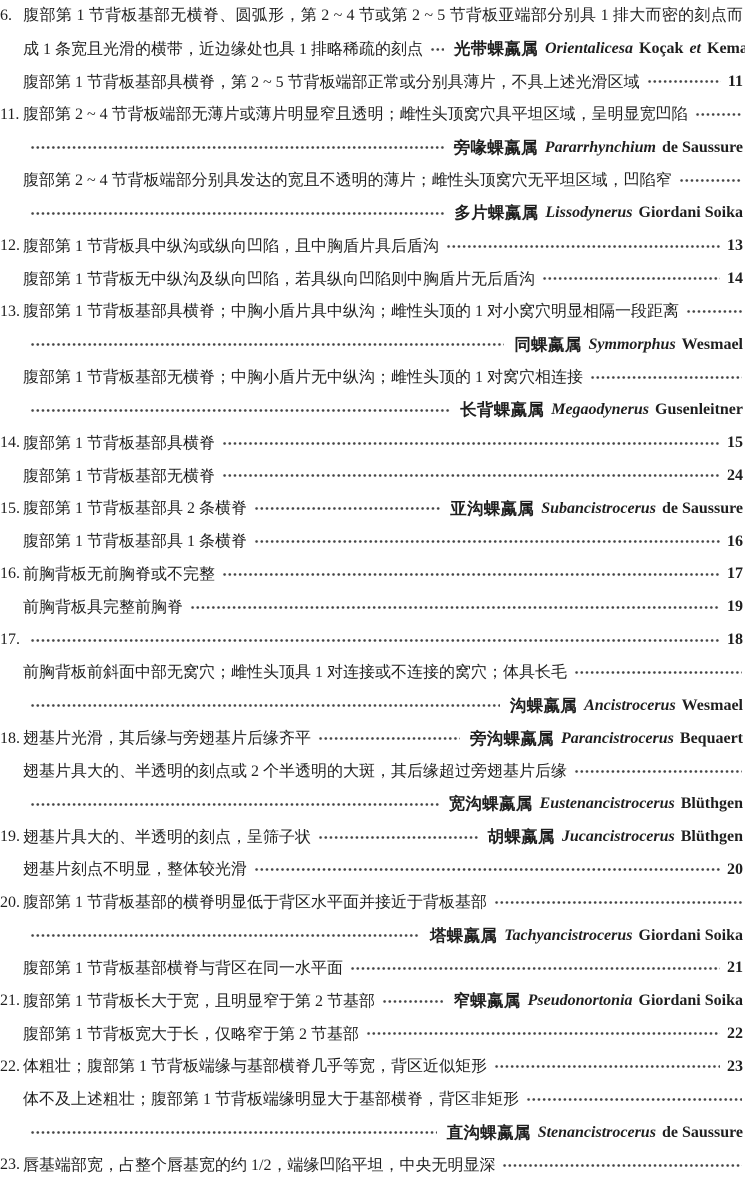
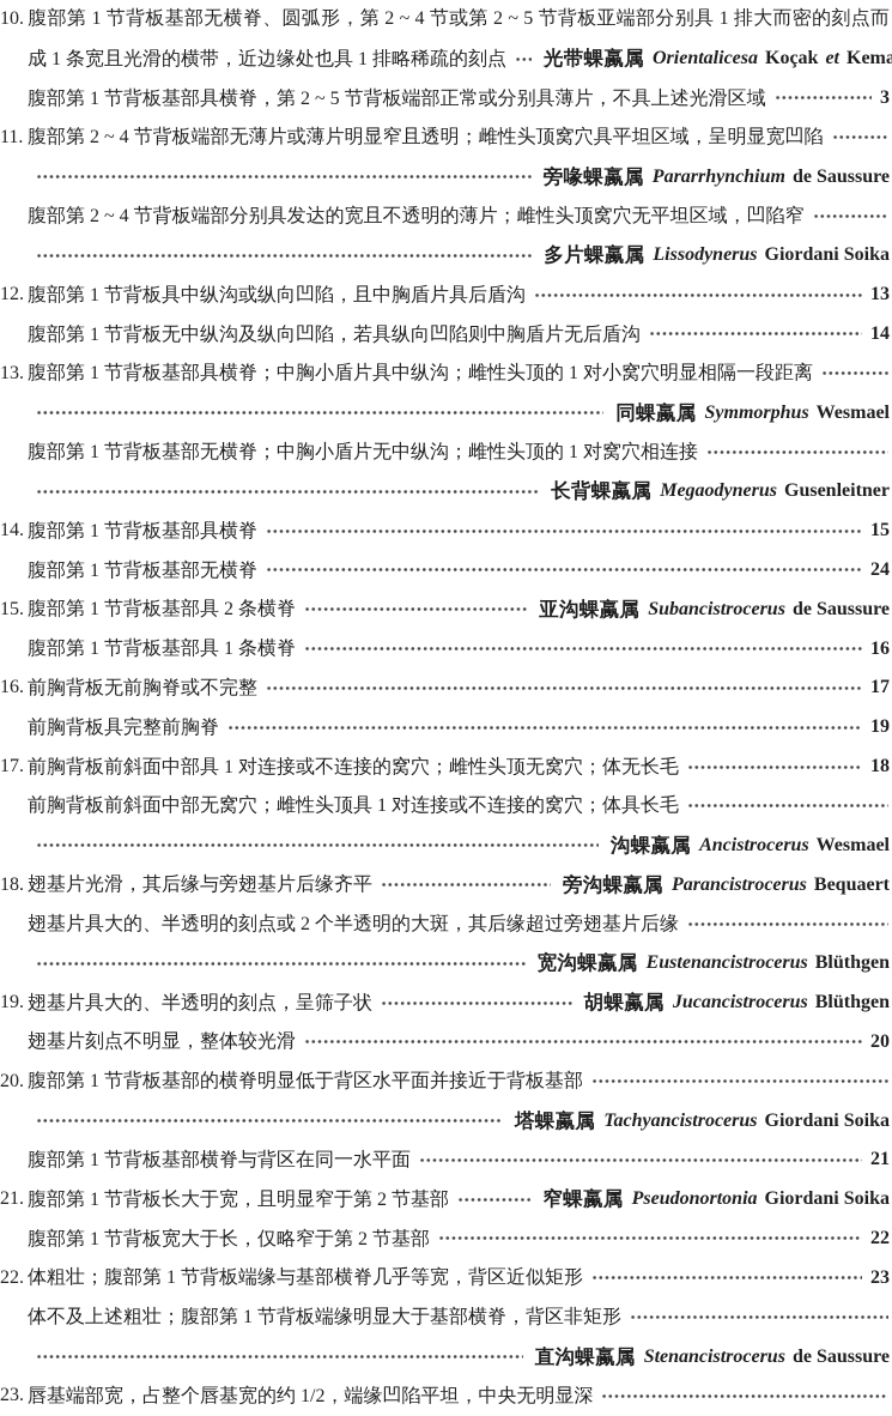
- 6. 腹部第 1 节背板基部无横脊、圆弧形，第 2 ~ 4 节或第 2 ~ 5 节背板亚端部分别具 1 排大而密的刻点而
+ 10. 腹部第 1 节背板基部无横脊、圆弧形，第 2 ~ 4 节或第 2 ~ 5 节背板亚端部分别具 1 排大而密的刻点而
  成 1 条宽且光滑的横带，近边缘处也具 1 排略稀疏的刻点
  光带蜾蠃属
  Orientalicesa
  Koçak
  et
  Kema
  腹部第 1 节背板基部具横脊，第 2 ~ 5 节背板端部正常或分别具薄片，不具上述光滑区域
- 11
+ 3
  11.
  腹部第 2 ~ 4 节背板端部无薄片或薄片明显窄且透明；雌性头顶窝穴具平坦区域，呈明显宽凹陷
  旁喙蜾蠃属
  Pararrhynchium
  de Saussure
  腹部第 2 ~ 4 节背板端部分别具发达的宽且不透明的薄片；雌性头顶窝穴无平坦区域，凹陷窄
  多片蜾蠃属
  Lissodynerus
  Giordani Soika
  12.
  腹部第 1 节背板具中纵沟或纵向凹陷，且中胸盾片具后盾沟
  13
  腹部第 1 节背板无中纵沟及纵向凹陷，若具纵向凹陷则中胸盾片无后盾沟
  14
  13.
  腹部第 1 节背板基部具横脊；中胸小盾片具中纵沟；雌性头顶的 1 对小窝穴明显相隔一段距离
  同蜾蠃属
  Symmorphus
  Wesmael
  腹部第 1 节背板基部无横脊；中胸小盾片无中纵沟；雌性头顶的 1 对窝穴相连接
  长背蜾蠃属
  Megaodynerus
  Gusenleitner
  14.
  腹部第 1 节背板基部具横脊
  15
  腹部第 1 节背板基部无横脊
  24
  15.
  腹部第 1 节背板基部具 2 条横脊
  亚沟蜾蠃属
  Subancistrocerus
  de Saussure
  腹部第 1 节背板基部具 1 条横脊
  16
  16.
  前胸背板无前胸脊或不完整
  17
  前胸背板具完整前胸脊
  19
  17.
+ 前胸背板前斜面中部具 1 对连接或不连接的窝穴；雌性头顶无窝穴；体无长毛
  18
  前胸背板前斜面中部无窝穴；雌性头顶具 1 对连接或不连接的窝穴；体具长毛
  沟蜾蠃属
  Ancistrocerus
  Wesmael
  18.
  翅基片光滑，其后缘与旁翅基片后缘齐平
  旁沟蜾蠃属
  Parancistrocerus
  Bequaert
  翅基片具大的、半透明的刻点或 2 个半透明的大斑，其后缘超过旁翅基片后缘
  宽沟蜾蠃属
  Eustenancistrocerus
  Blüthgen
  19.
  翅基片具大的、半透明的刻点，呈筛子状
  胡蜾蠃属
  Jucancistrocerus
  Blüthgen
  翅基片刻点不明显，整体较光滑
  20
  20.
  腹部第 1 节背板基部的横脊明显低于背区水平面并接近于背板基部
  塔蜾蠃属
  Tachyancistrocerus
  Giordani Soika
  腹部第 1 节背板基部横脊与背区在同一水平面
  21
  21.
  腹部第 1 节背板长大于宽，且明显窄于第 2 节基部
  窄蜾蠃属
  Pseudonortonia
  Giordani Soika
  腹部第 1 节背板宽大于长，仅略窄于第 2 节基部
  22
  22.
  体粗壮；腹部第 1 节背板端缘与基部横脊几乎等宽，背区近似矩形
  23
  体不及上述粗壮；腹部第 1 节背板端缘明显大于基部横脊，背区非矩形
  直沟蜾蠃属
  Stenancistrocerus
  de Saussure
  23.
  唇基端部宽，占整个唇基宽的约 1/2，端缘凹陷平坦，中央无明显深
